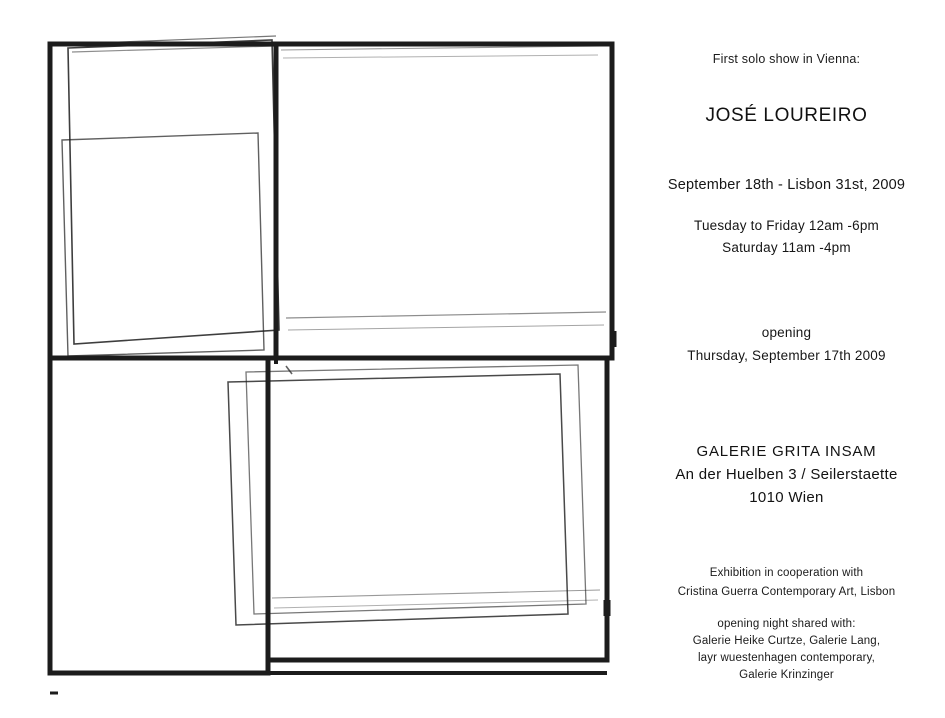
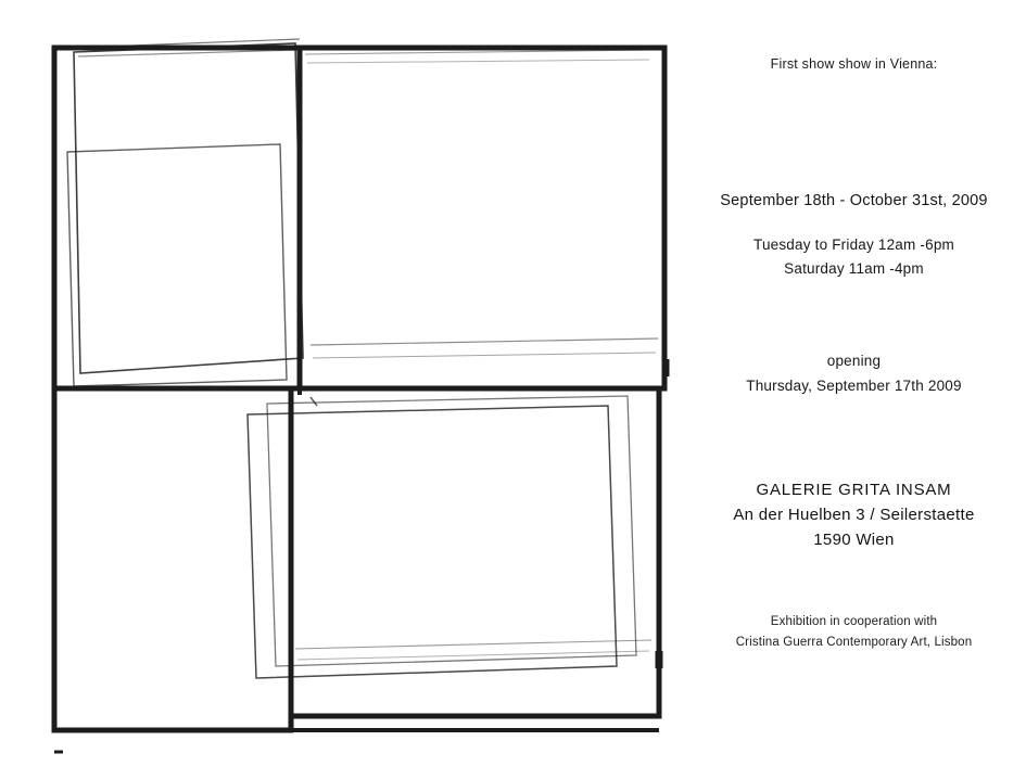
- First solo show in Vienna:
+ First show show in Vienna:
- JOSÉ LOUREIRO
- September 18th - Lisbon 31st, 2009
+ September 18th - October 31st, 2009
  Tuesday to Friday 12am -6pm
  Saturday 11am -4pm
  opening
  Thursday, September 17th 2009
  GALERIE GRITA INSAM
  An der Huelben 3 / Seilerstaette
- 1010 Wien
+ 1590 Wien
  Exhibition in cooperation with
  Cristina Guerra Contemporary Art, Lisbon
- opening night shared with:
- Galerie Heike Curtze, Galerie Lang,
- layr wuestenhagen contemporary,
- Galerie Krinzinger
